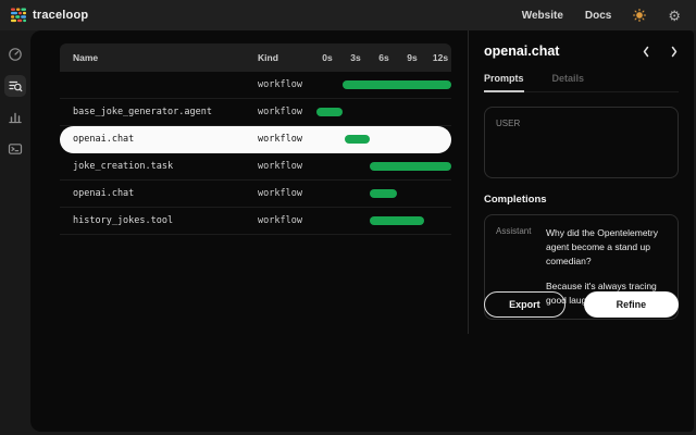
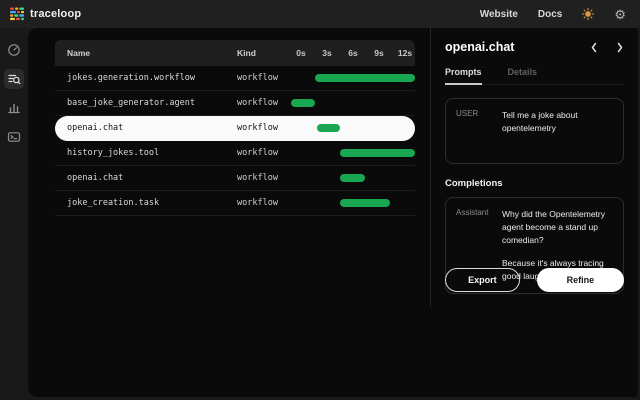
  traceloop
  Website
  Docs
  ⚙
  Name
  Kind
  0s
  3s
  6s
  9s
  12s
+ jokes.generation.workflow
  workflow
  base_joke_generator.agent
  workflow
  openai.chat
  workflow
- joke_creation.task
+ history_jokes.tool
  workflow
  openai.chat
  workflow
- history_jokes.tool
+ joke_creation.task
  workflow
  openai.chat
  Prompts
  Details
  USER
+ Tell me a joke about opentelemetry
  Completions
  Assistant
  Why did the Opentelemetry agent become a stand up comedian?
  Because it's always tracing good lau
  Export
  Refine
